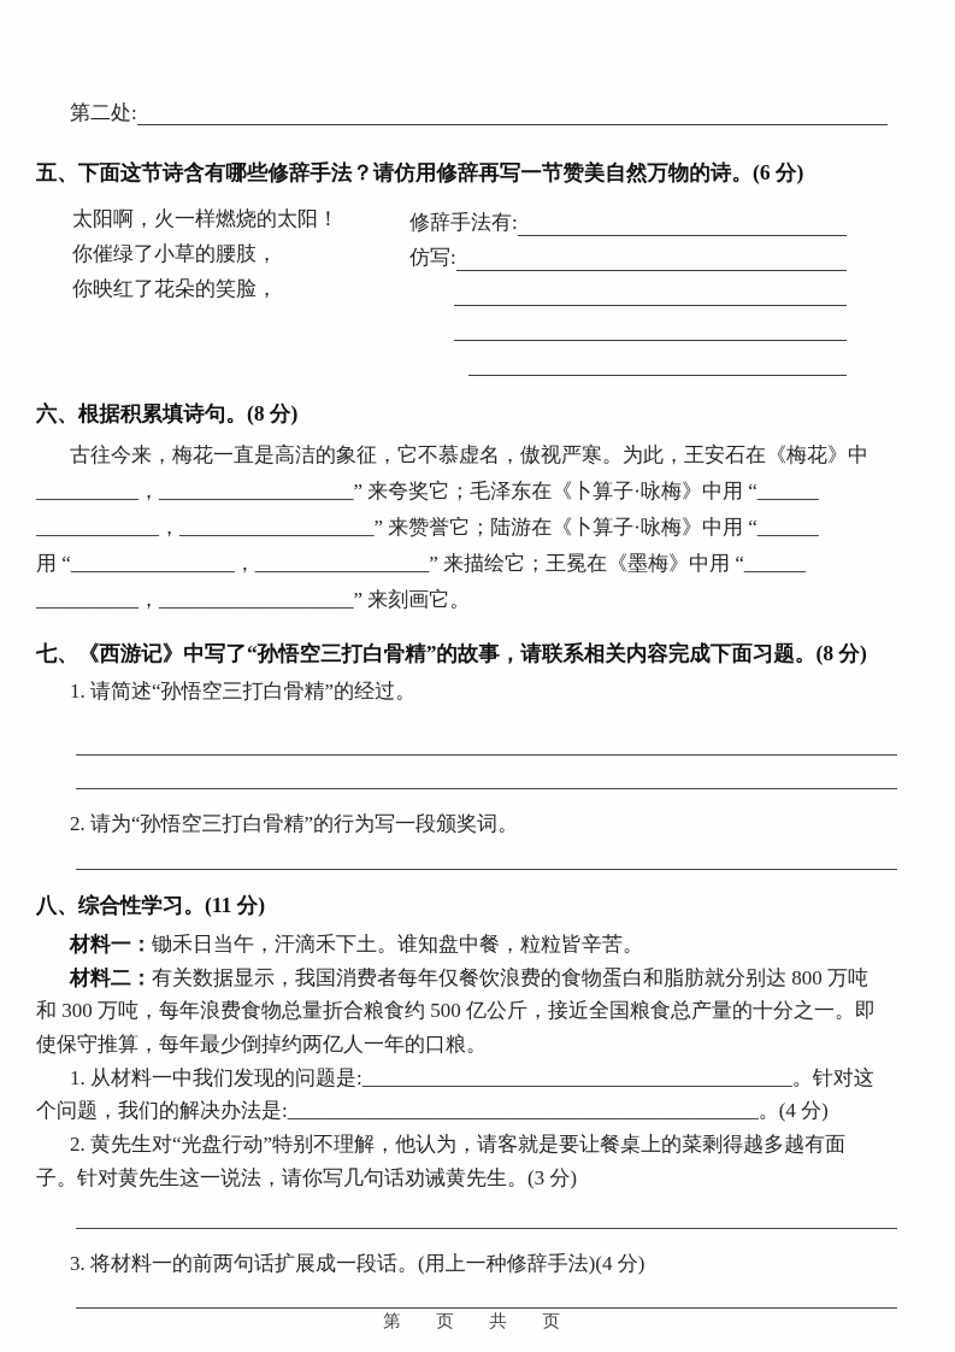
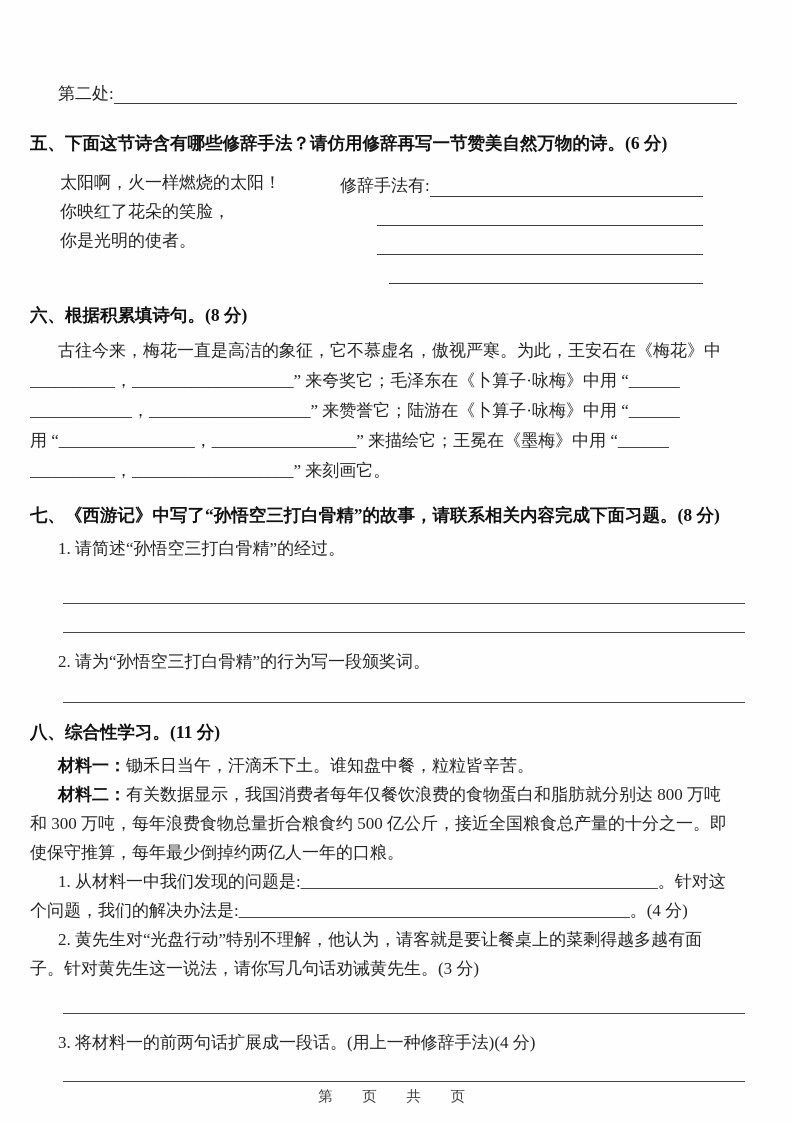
  第二处:
  五、下面这节诗含有哪些修辞手法？请仿用修辞再写一节赞美自然万物的诗。(6 分)
  太阳啊，火一样燃烧的太阳！
- 你催绿了小草的腰肢，
  你映红了花朵的笑脸，
+ 你是光明的使者。
  修辞手法有:
- 仿写:
  六、根据积累填诗句。(8 分)
  古往今来，梅花一直是高洁的象征，它不慕虚名，傲视严寒。为此，王安石在《梅花》中
  __________，___________________” 来夸奖它；毛泽东在《卜算子·咏梅》中用 “______
  ____________，___________________” 来赞誉它；陆游在《卜算子·咏梅》中用 “______
  用 “________________，_________________” 来描绘它；王冕在《墨梅》中用 “______
  __________，___________________” 来刻画它。
  七、《西游记》中写了“孙悟空三打白骨精”的故事，请联系相关内容完成下面习题。(8 分)
  1. 请简述“孙悟空三打白骨精”的经过。
  2. 请为“孙悟空三打白骨精”的行为写一段颁奖词。
  八、综合性学习。(11 分)
  材料一：锄禾日当午，汗滴禾下土。谁知盘中餐，粒粒皆辛苦。
  材料二：有关数据显示，我国消费者每年仅餐饮浪费的食物蛋白和脂肪就分别达 800 万吨
  和 300 万吨，每年浪费食物总量折合粮食约 500 亿公斤，接近全国粮食总产量的十分之一。即
  使保守推算，每年最少倒掉约两亿人一年的口粮。
  1. 从材料一中我们发现的问题是:__________________________________________。针对这
  个问题，我们的解决办法是:______________________________________________。(4 分)
  2. 黄先生对“光盘行动”特别不理解，他认为，请客就是要让餐桌上的菜剩得越多越有面
  子。针对黄先生这一说法，请你写几句话劝诫黄先生。(3 分)
  3. 将材料一的前两句话扩展成一段话。(用上一种修辞手法)(4 分)
  第 页 共 页
